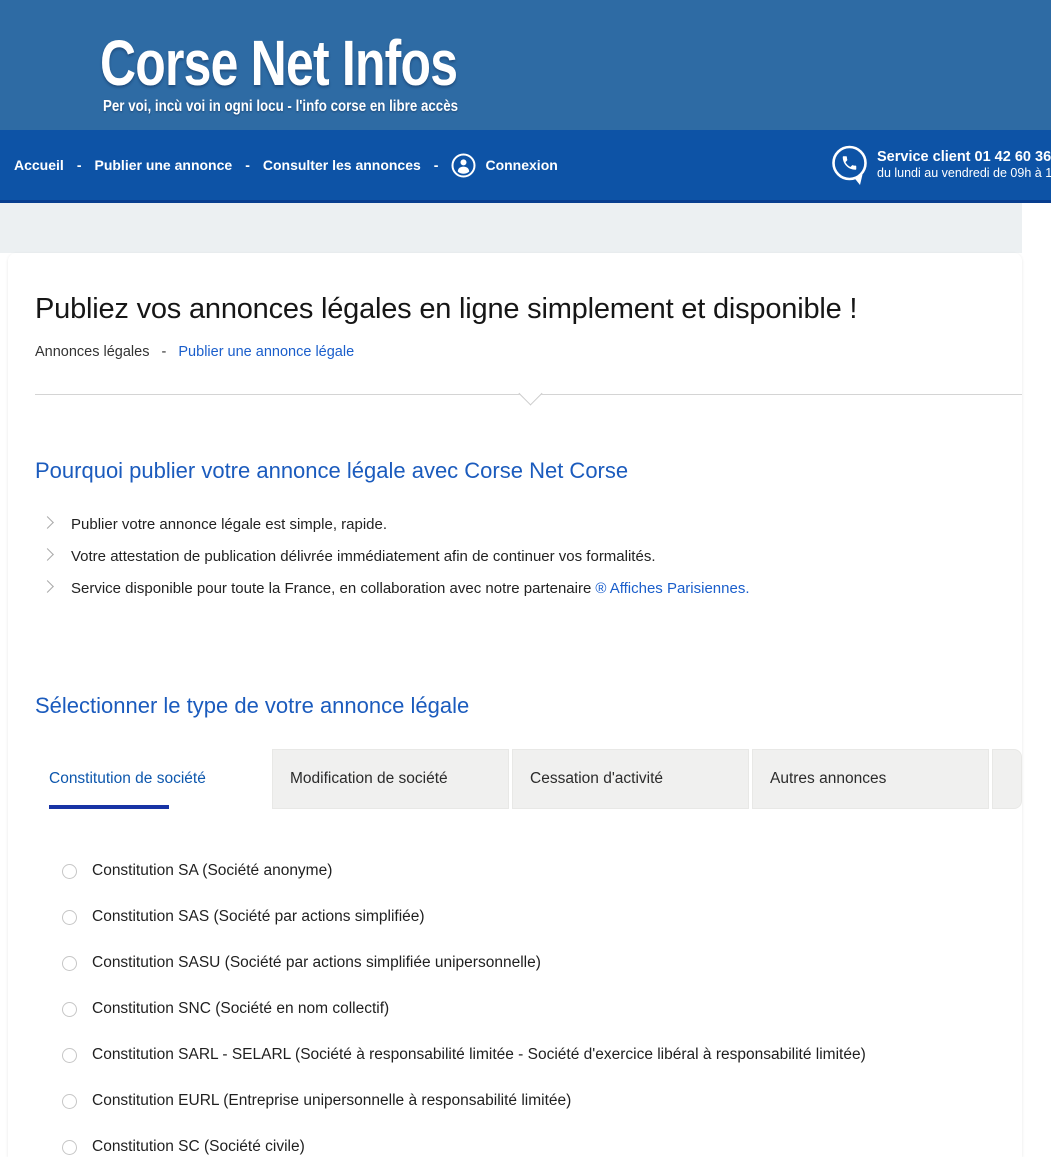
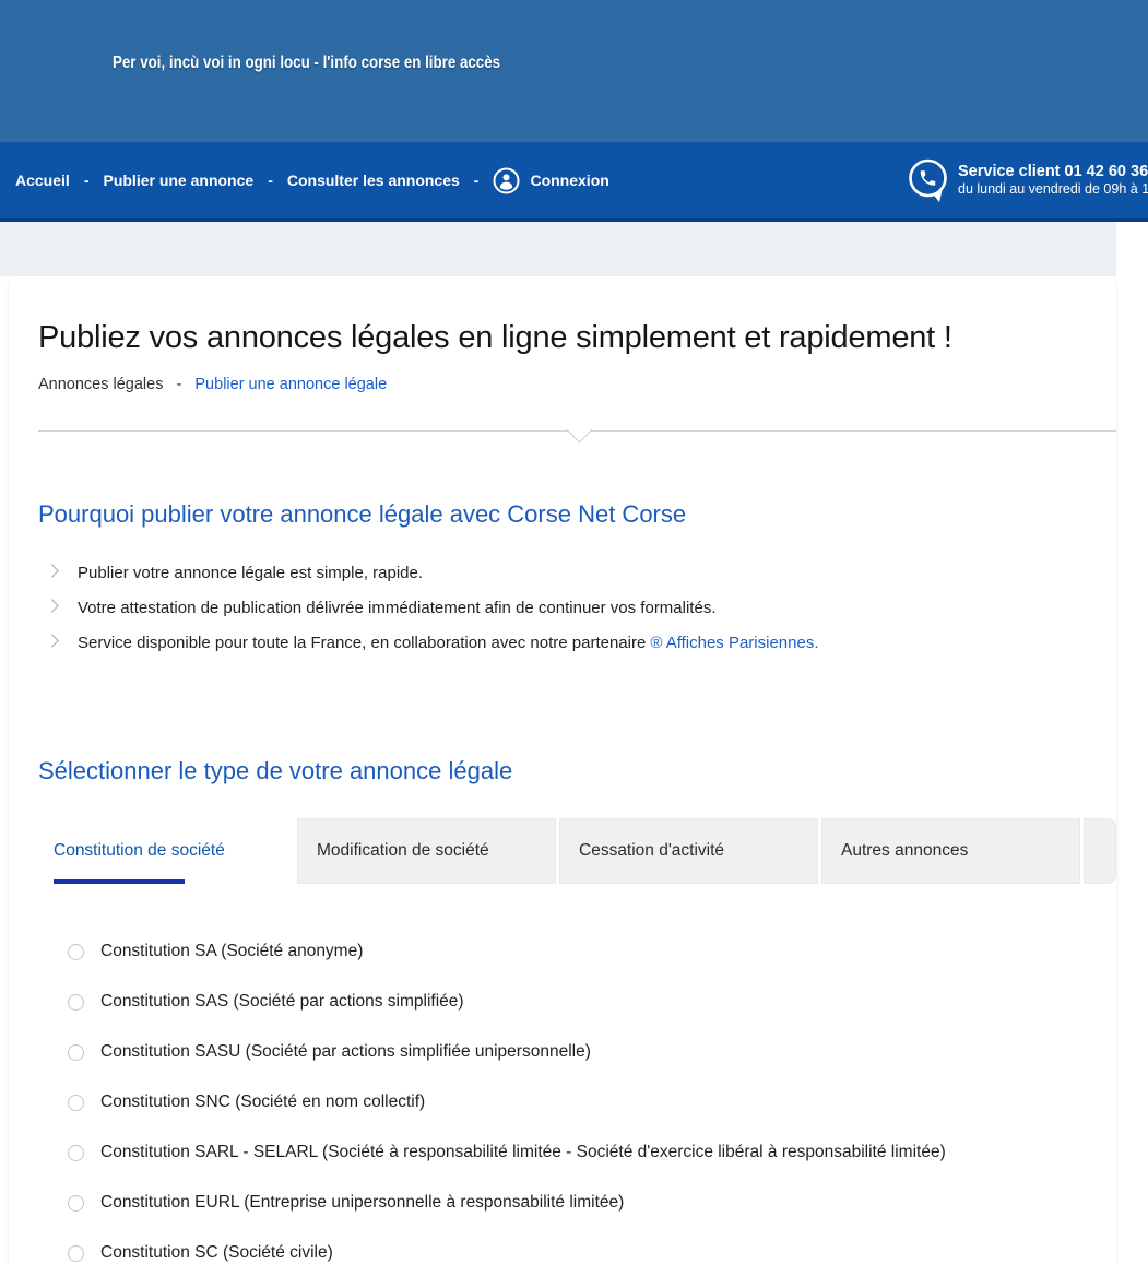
- Corse Net Infos
  Per voi, incù voi in ogni locu - l'info corse en libre accès
  Accueil
  -
  Publier une annonce
  -
  Consulter les annonces
  -
  Connexion
  Service client 01 42 60 36
  du lundi au vendredi de 09h à 1
- Publiez vos annonces légales en ligne simplement et disponible !
+ Publiez vos annonces légales en ligne simplement et rapidement !
  Annonces légales - Publier une annonce légale
  Pourquoi publier votre annonce légale avec Corse Net Corse
  Publier votre annonce légale est simple, rapide.
  Votre attestation de publication délivrée immédiatement afin de continuer vos formalités.
  Service disponible pour toute la France, en collaboration avec notre partenaire ® Affiches Parisiennes.
  Sélectionner le type de votre annonce légale
  Constitution de société
  Modification de société
  Cessation d'activité
  Autres annonces
  Constitution SA (Société anonyme)
  Constitution SAS (Société par actions simplifiée)
  Constitution SASU (Société par actions simplifiée unipersonnelle)
  Constitution SNC (Société en nom collectif)
  Constitution SARL - SELARL (Société à responsabilité limitée - Société d'exercice libéral à responsabilité limitée)
  Constitution EURL (Entreprise unipersonnelle à responsabilité limitée)
  Constitution SC (Société civile)
